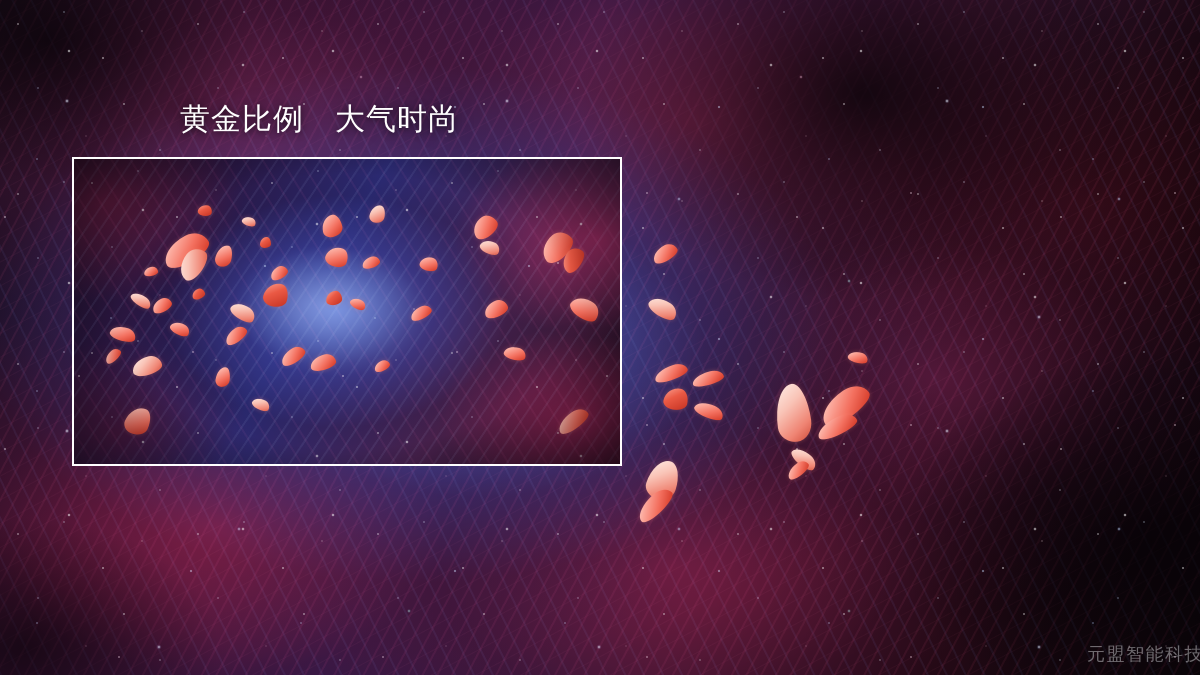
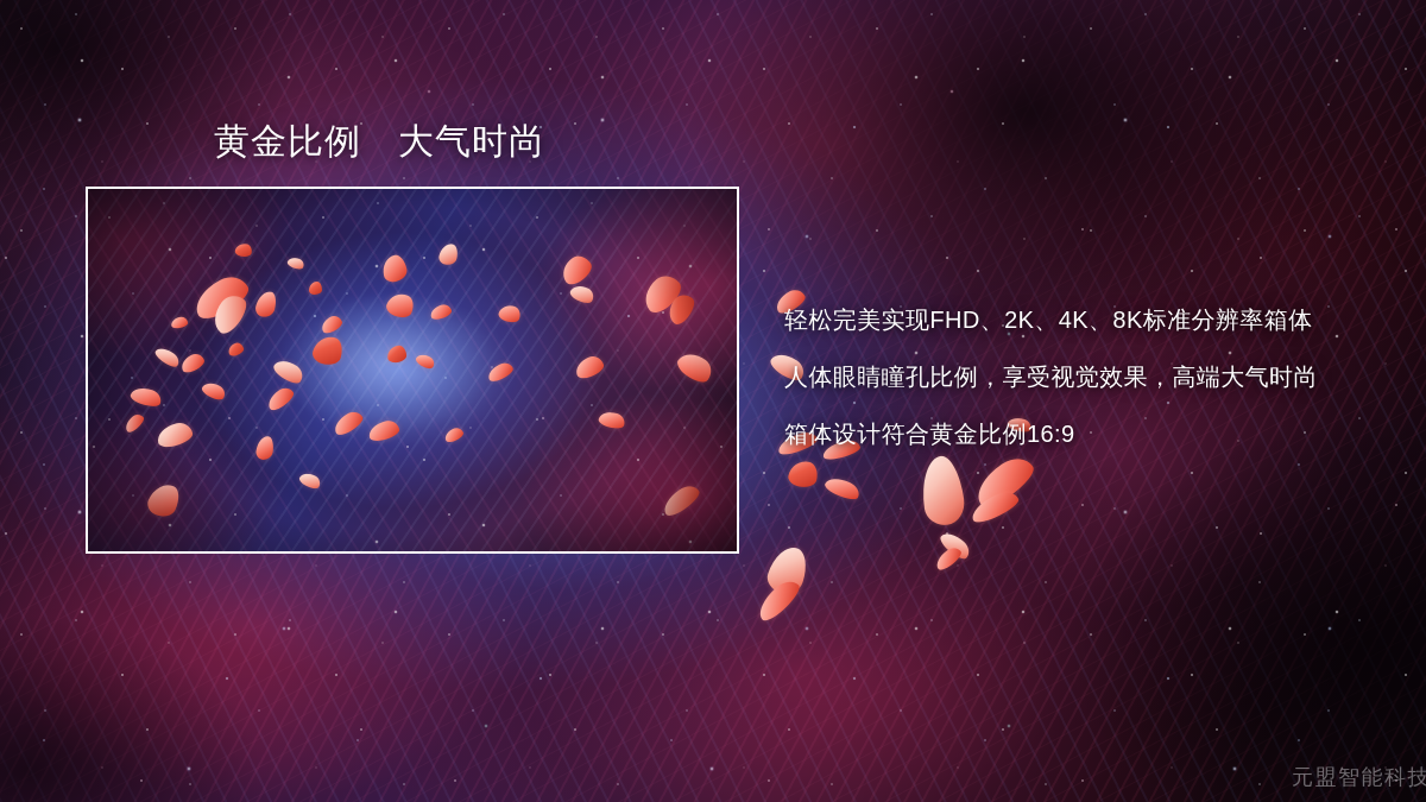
  黄金比例 大气时尚
+ 轻松完美实现FHD、2K、4K、8K标准分辨率箱体
+ 人体眼睛瞳孔比例，享受视觉效果，高端大气时尚
+ 箱体设计符合黄金比例16:9
  元盟智能科技
